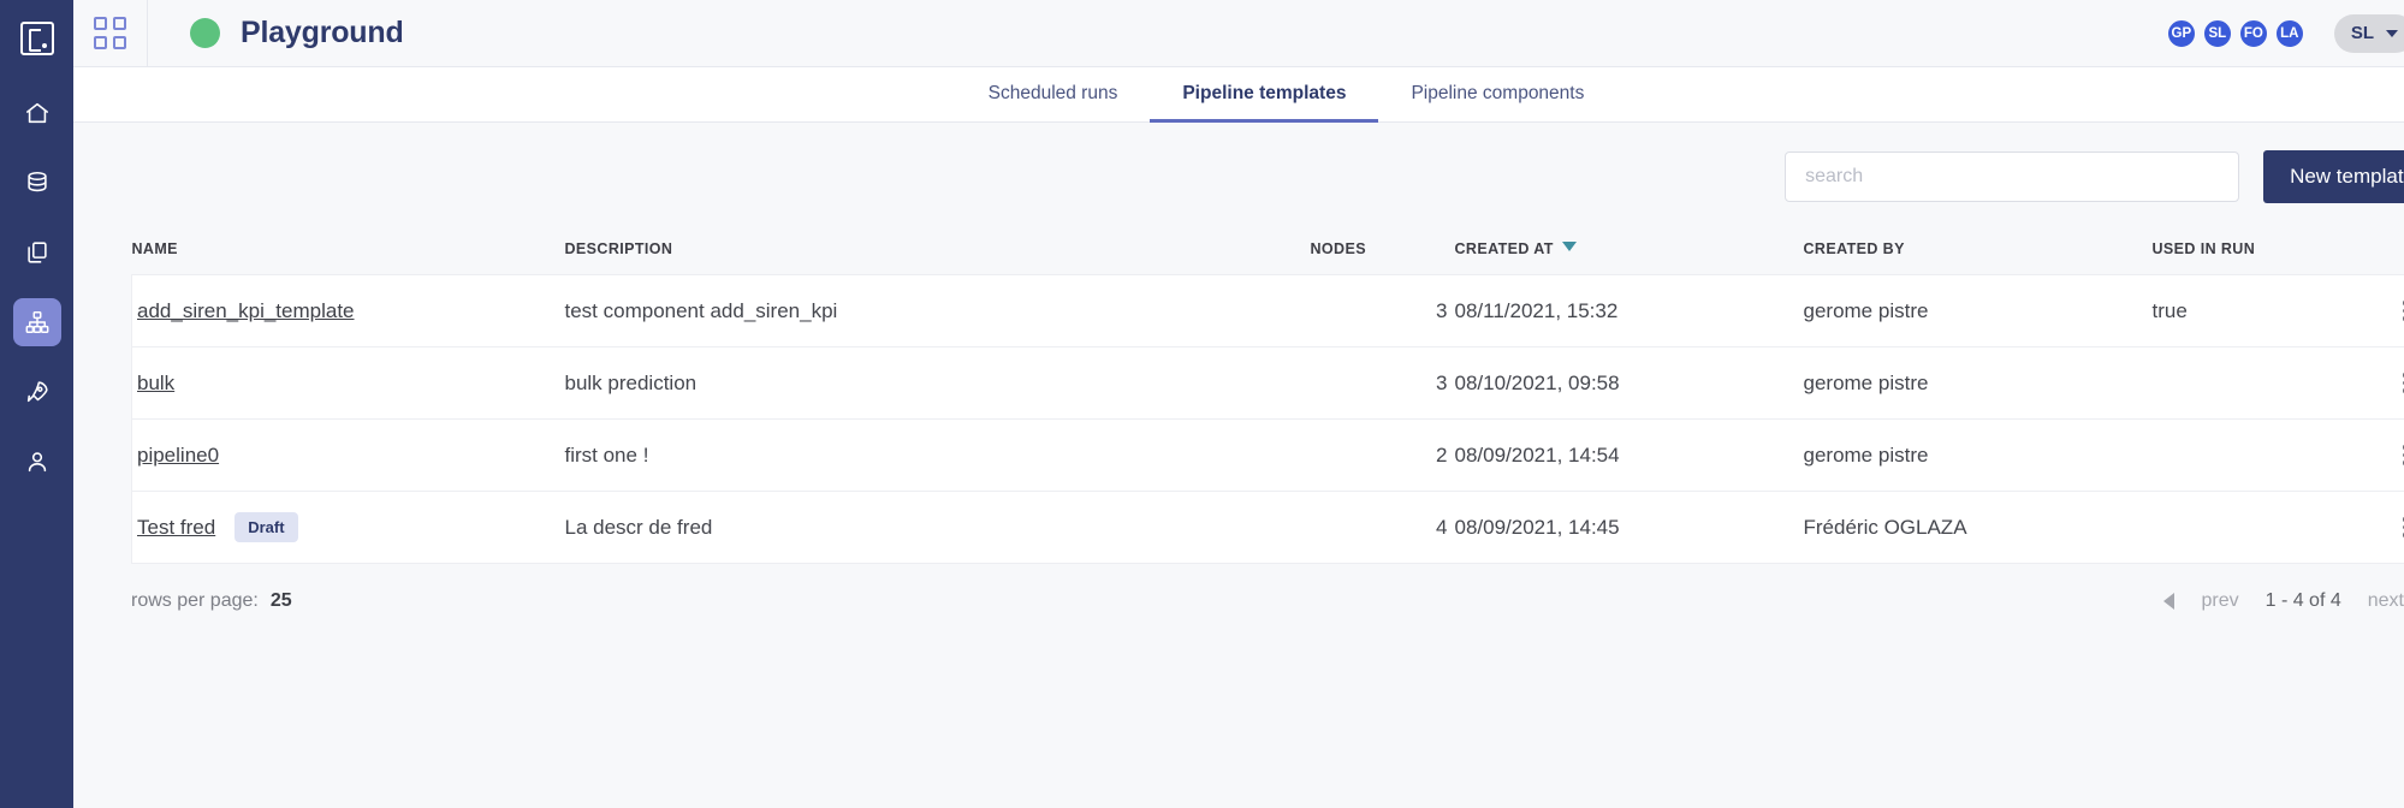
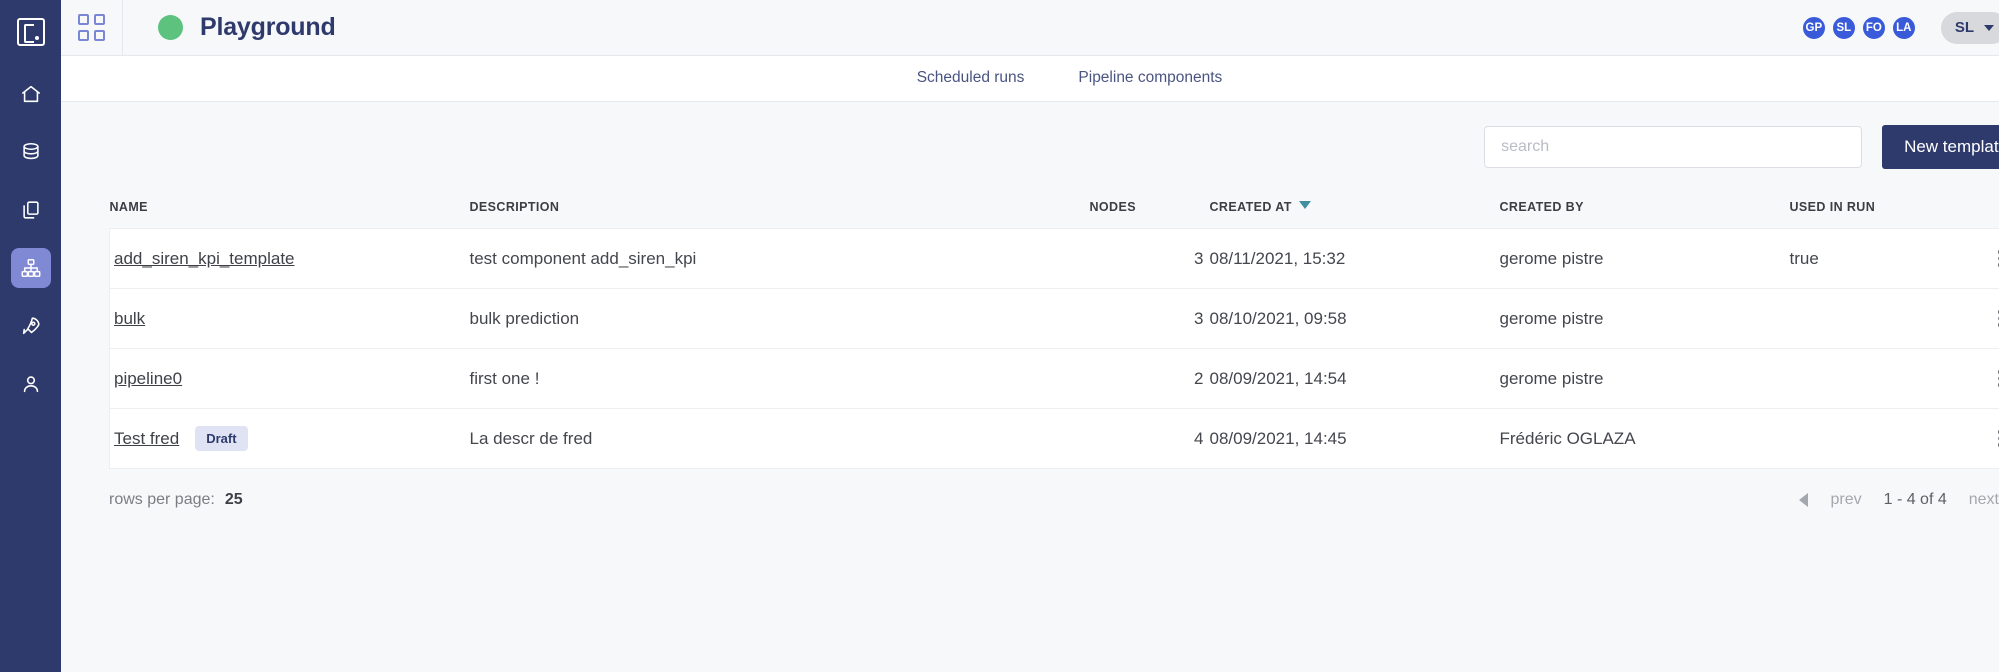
  Playground
  GP
  SL
  FO
  LA
  SL
  Scheduled runs
- Pipeline templates
  Pipeline components
  search
  New templat
  NAME	DESCRIPTION	NODES	CREATED AT	CREATED BY	USED IN RUN
  add_siren_kpi_template	test component add_siren_kpi	3	08/11/2021, 15:32	gerome pistre	true
  bulk	bulk prediction	3	08/10/2021, 09:58	gerome pistre
  pipeline0	first one !	2	08/09/2021, 14:54	gerome pistre
  Test fred Draft	La descr de fred	4	08/09/2021, 14:45	Frédéric OGLAZA
  rows per page:
  25
  prev
  1 - 4 of 4
  next
